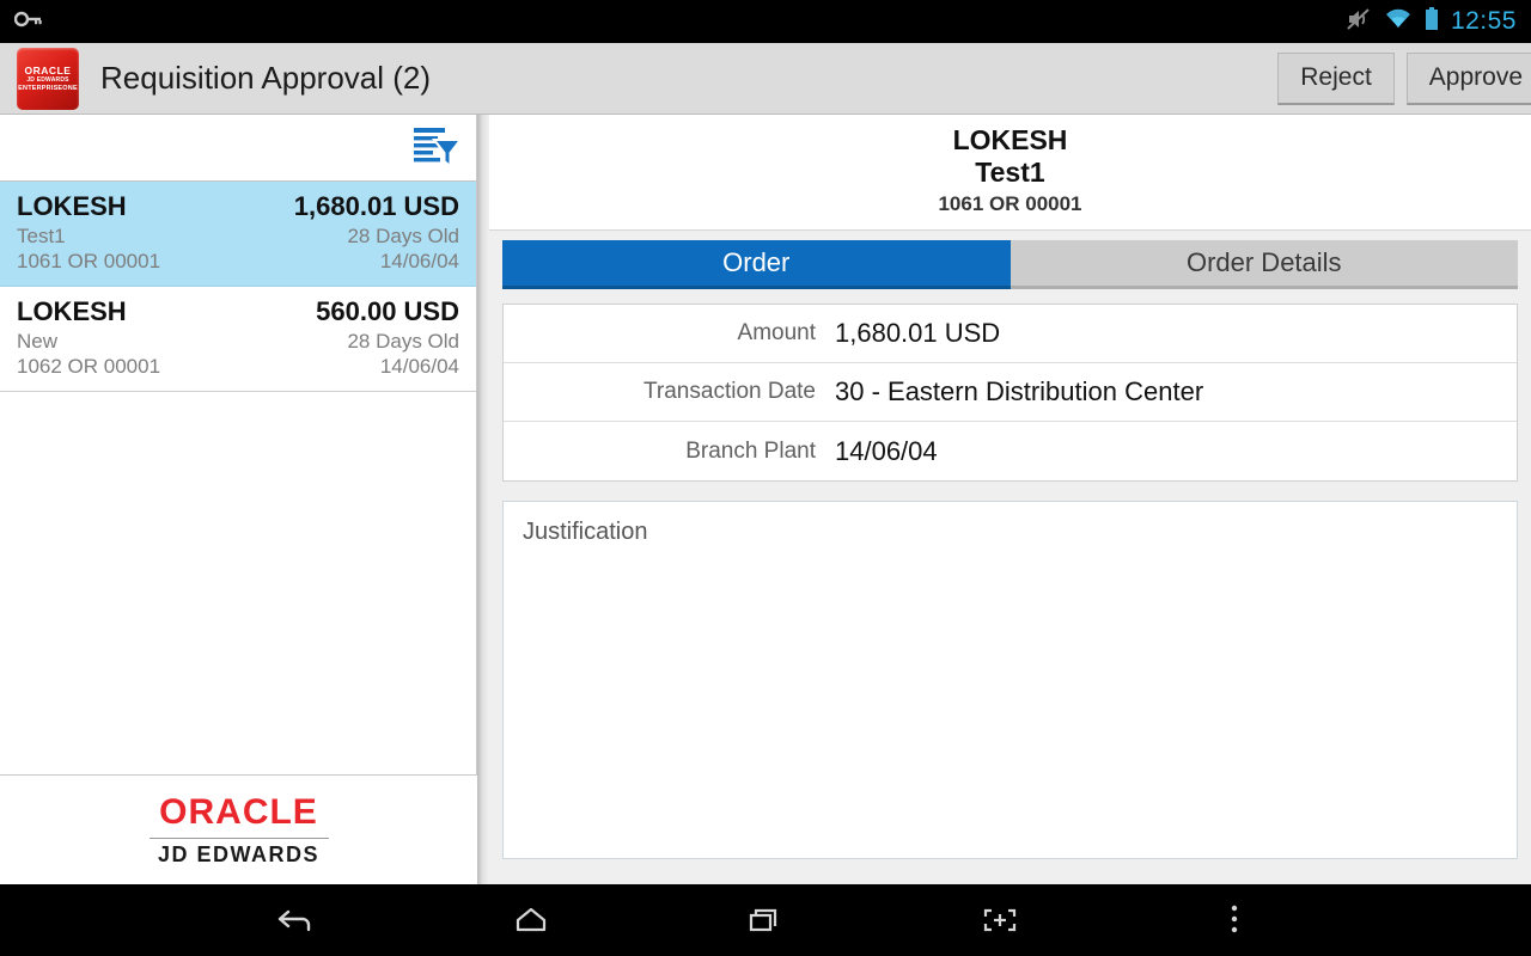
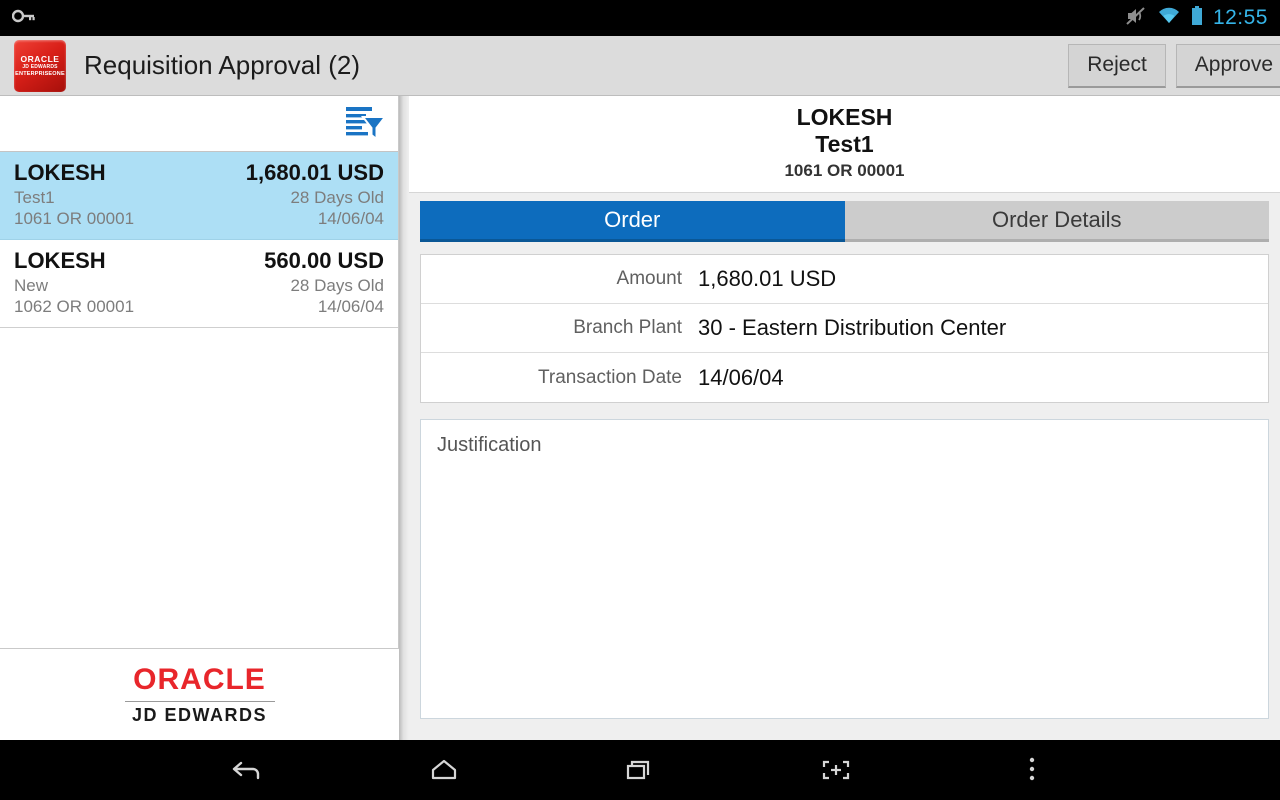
  12:55
  ORACLE
  Requisition Approval (2)
  Reject
  Approve
  LOKESH
  1,680.01 USD
  Test1
  28 Days Old
  1061 OR 00001
  14/06/04
  LOKESH
  560.00 USD
  New
  28 Days Old
  1062 OR 00001
  14/06/04
  ORACLE
  JD EDWARDS
  LOKESH
  Test1
  1061 OR 00001
  Order
  Order Details
  Amount
  1,680.01 USD
- Transaction Date
+ Branch Plant
  30 - Eastern Distribution Center
- Branch Plant
+ Transaction Date
  14/06/04
  Justification
